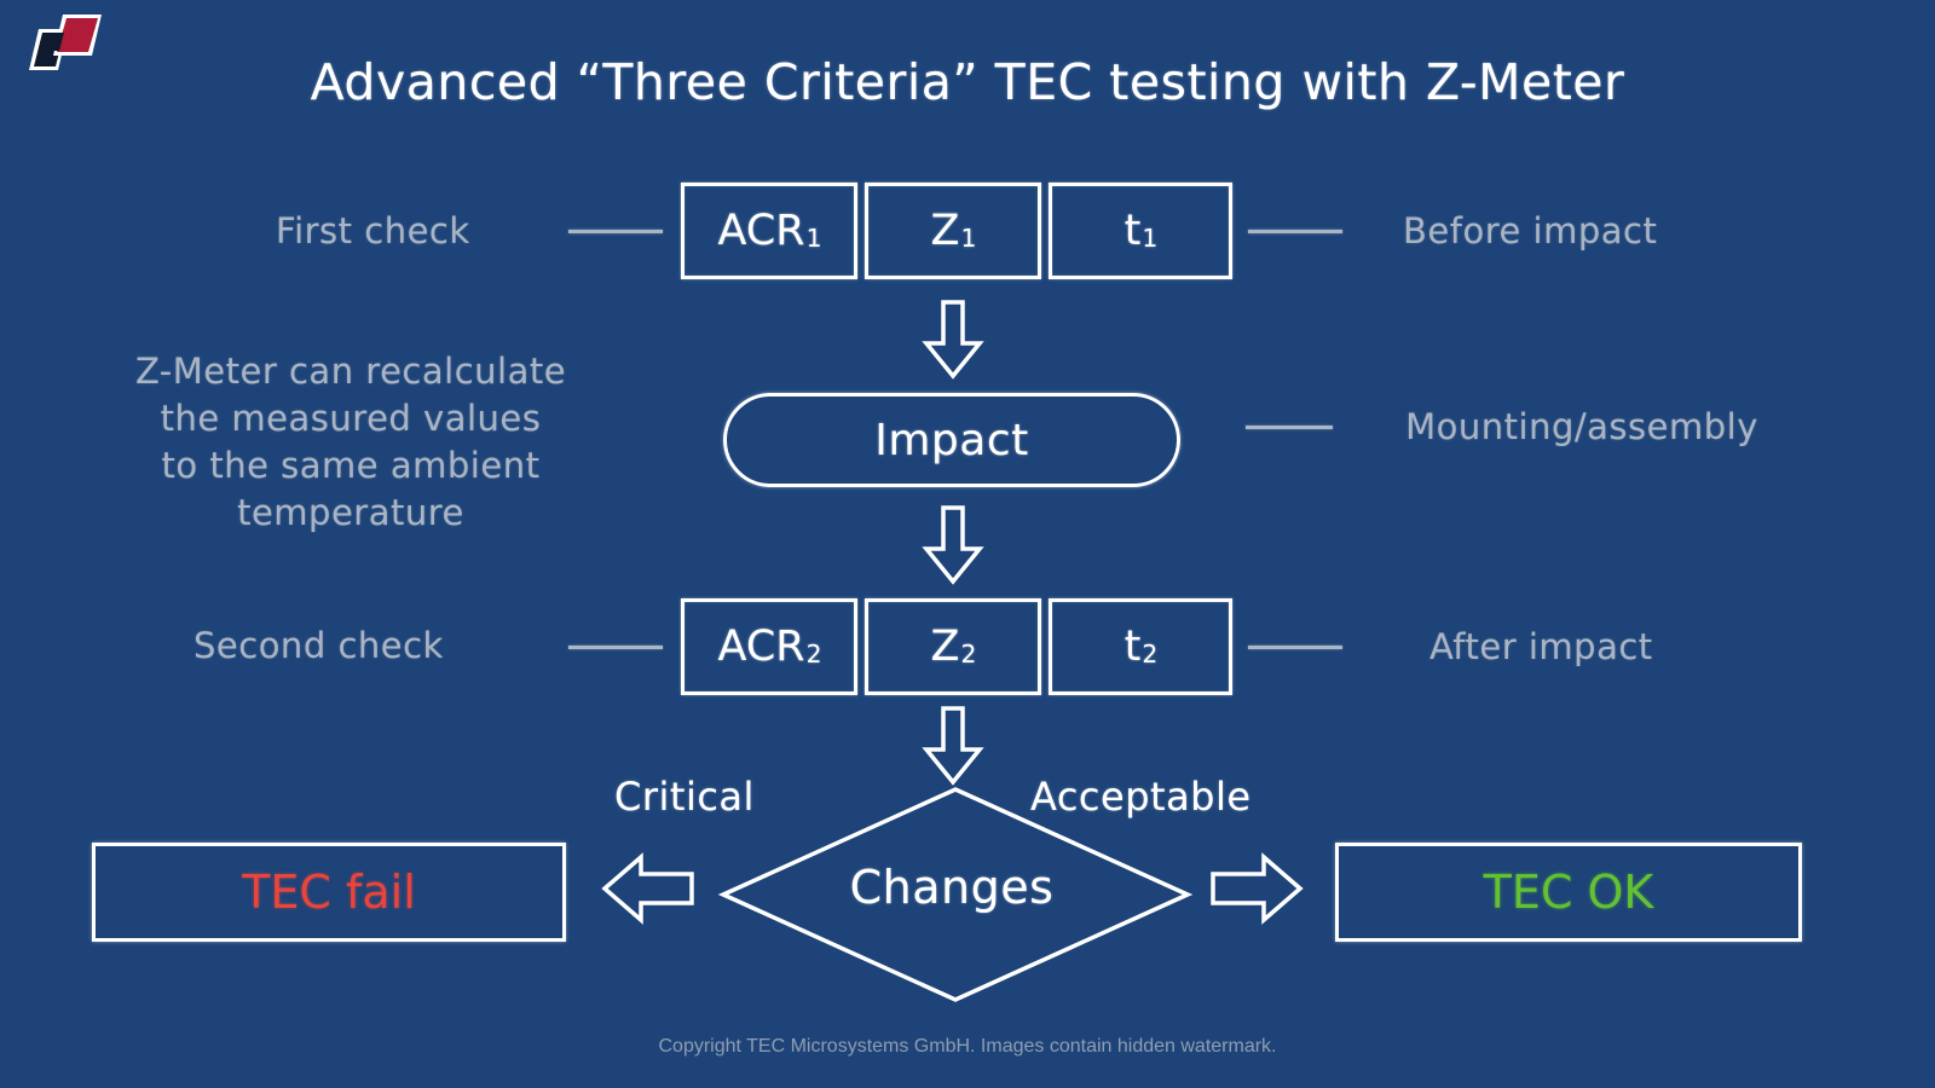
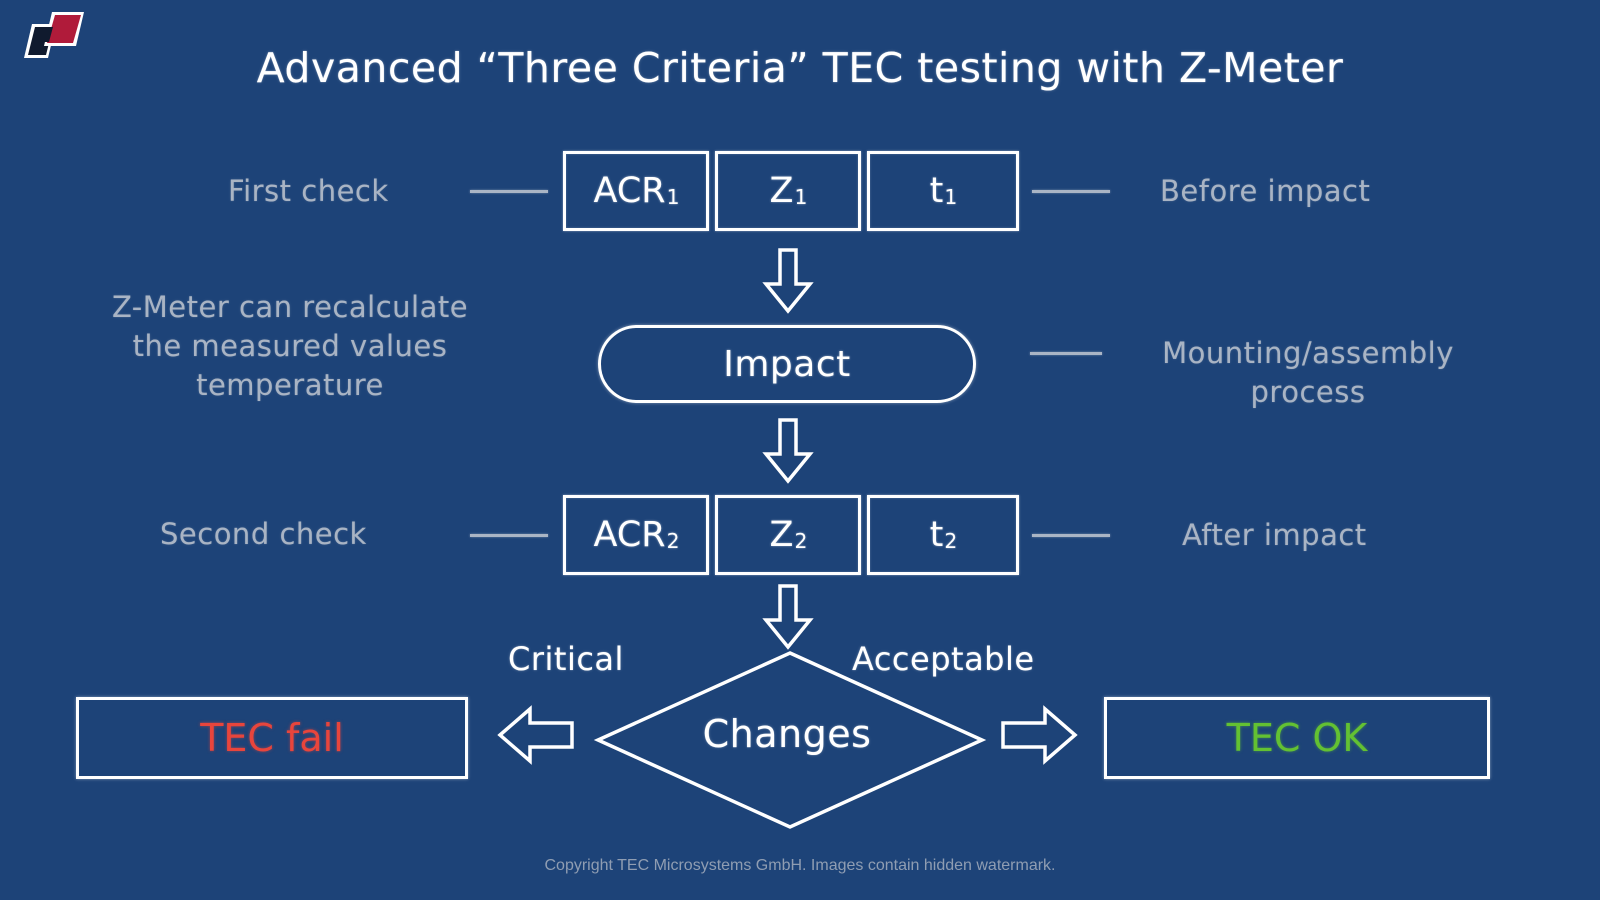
  Advanced “Three Criteria” TEC testing with Z-Meter
  First check
  ACR
  1
  Z
  1
  t
  1
  Before impact
  Z-Meter can recalculate
  the measured values
- to the same ambient
  temperature
  Impact
  Mounting/assembly
+ process
  Second check
  ACR
  2
  Z
  2
  t
  2
  After impact
  Changes
  Critical
  Acceptable
  TEC fail
  TEC OK
  Copyright TEC Microsystems GmbH. Images contain hidden watermark.
